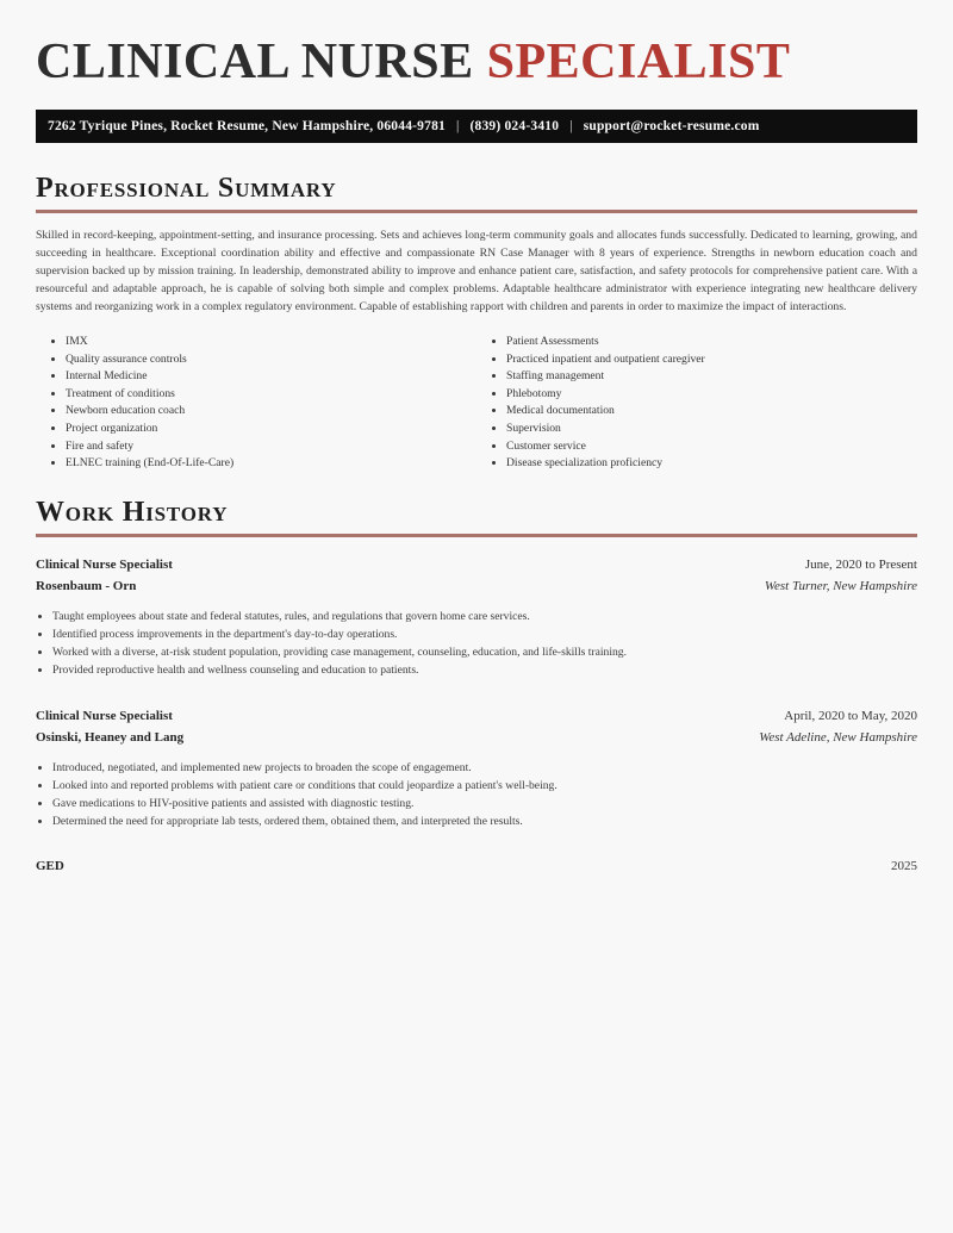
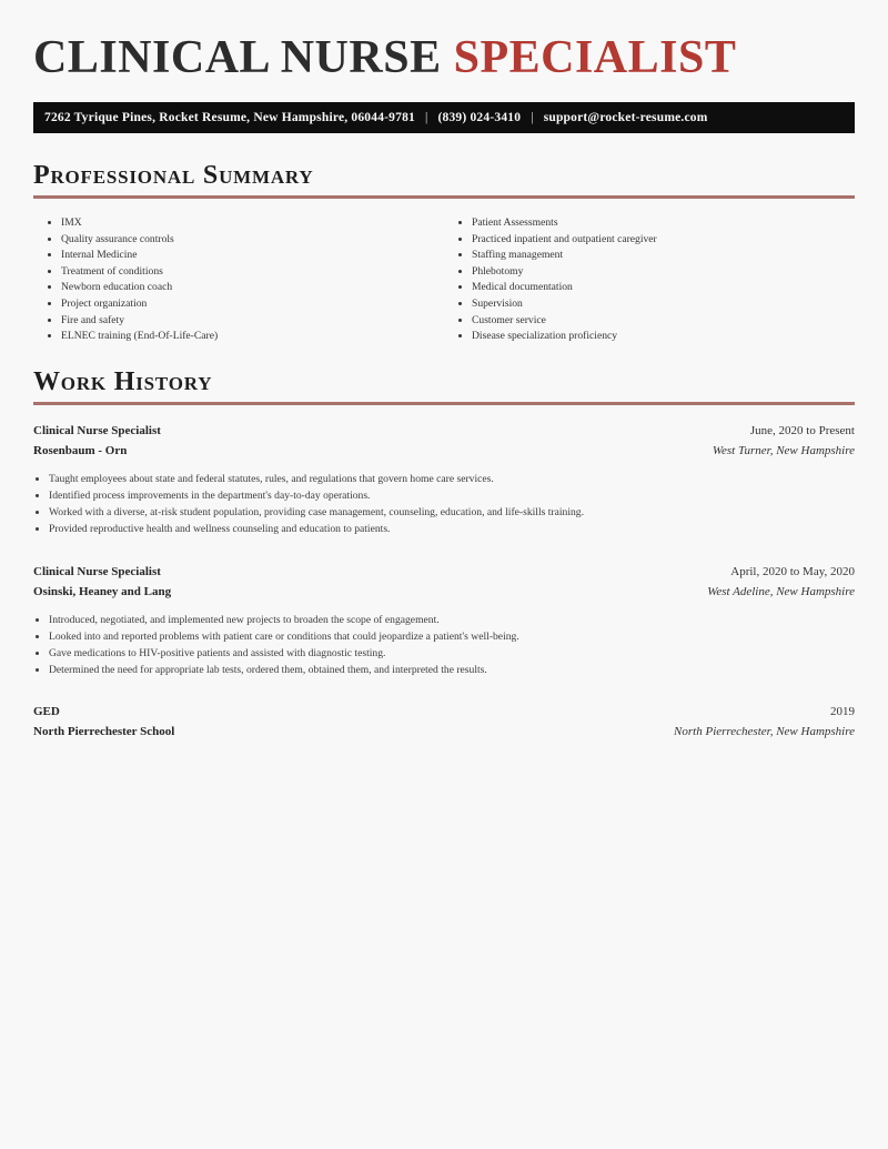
  CLINICAL NURSE SPECIALIST
  7262 Tyrique Pines, Rocket Resume, New Hampshire, 06044-9781 | (839) 024-3410 | support@rocket-resume.com
  Professional Summary
- Skilled in record-keeping, appointment-setting, and insurance processing. Sets and achieves long-term community goals and allocates funds successfully. Dedicated to learning, growing, and succeeding in healthcare. Exceptional coordination ability and effective and compassionate RN Case Manager with 8 years of experience. Strengths in newborn education coach and supervision backed up by mission training. In leadership, demonstrated ability to improve and enhance patient care, satisfaction, and safety protocols for comprehensive patient care. With a resourceful and adaptable approach, he is capable of solving both simple and complex problems. Adaptable healthcare administrator with experience integrating new healthcare delivery systems and reorganizing work in a complex regulatory environment. Capable of establishing rapport with children and parents in order to maximize the impact of interactions.
  IMX
  Quality assurance controls
  Internal Medicine
  Treatment of conditions
  Newborn education coach
  Project organization
  Fire and safety
  ELNEC training (End-Of-Life-Care)
  Patient Assessments
  Practiced inpatient and outpatient caregiver
  Staffing management
  Phlebotomy
  Medical documentation
  Supervision
  Customer service
  Disease specialization proficiency
  Work History
  Clinical Nurse Specialist
  June, 2020 to Present
  Rosenbaum - Orn
  West Turner, New Hampshire
  Taught employees about state and federal statutes, rules, and regulations that govern home care services.
  Identified process improvements in the department's day-to-day operations.
  Worked with a diverse, at-risk student population, providing case management, counseling, education, and life-skills training.
  Provided reproductive health and wellness counseling and education to patients.
  Clinical Nurse Specialist
  April, 2020 to May, 2020
  Osinski, Heaney and Lang
  West Adeline, New Hampshire
  Introduced, negotiated, and implemented new projects to broaden the scope of engagement.
  Looked into and reported problems with patient care or conditions that could jeopardize a patient's well-being.
  Gave medications to HIV-positive patients and assisted with diagnostic testing.
  Determined the need for appropriate lab tests, ordered them, obtained them, and interpreted the results.
  GED
- 2025
+ 2019
+ North Pierrechester School
+ North Pierrechester, New Hampshire
